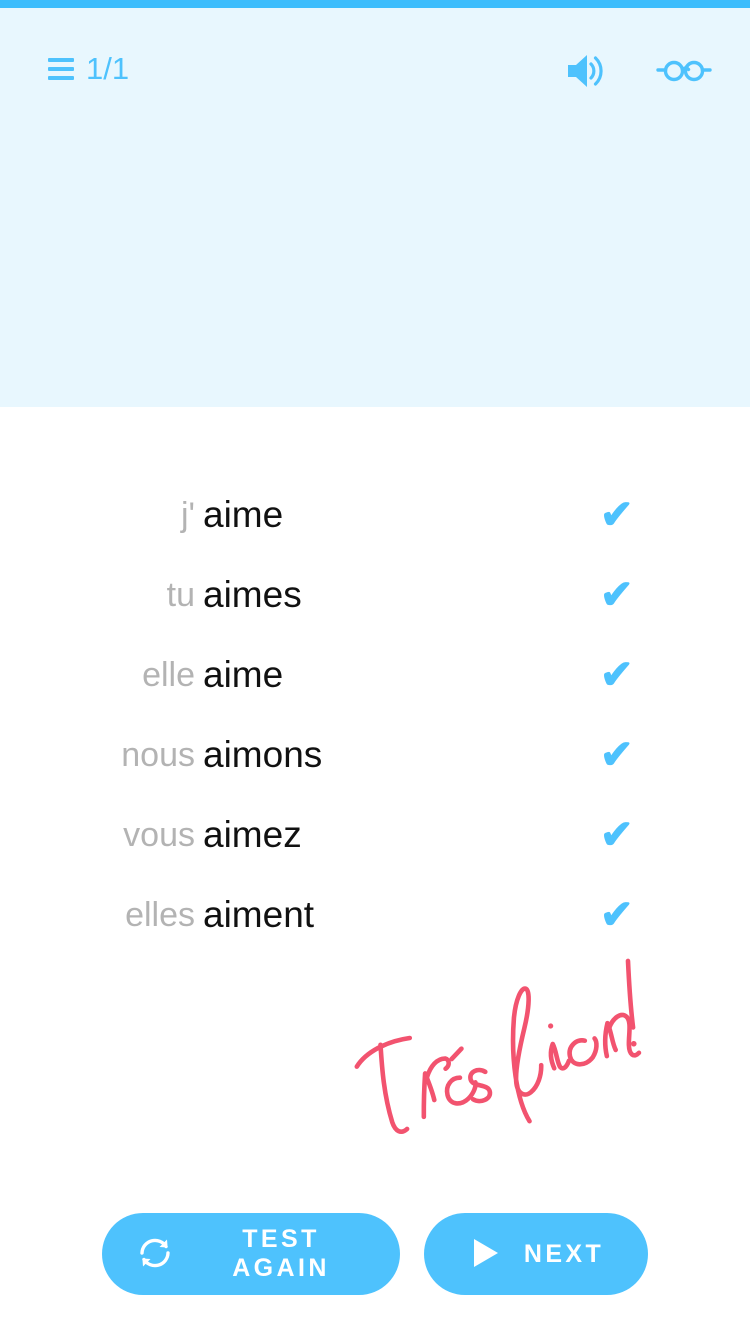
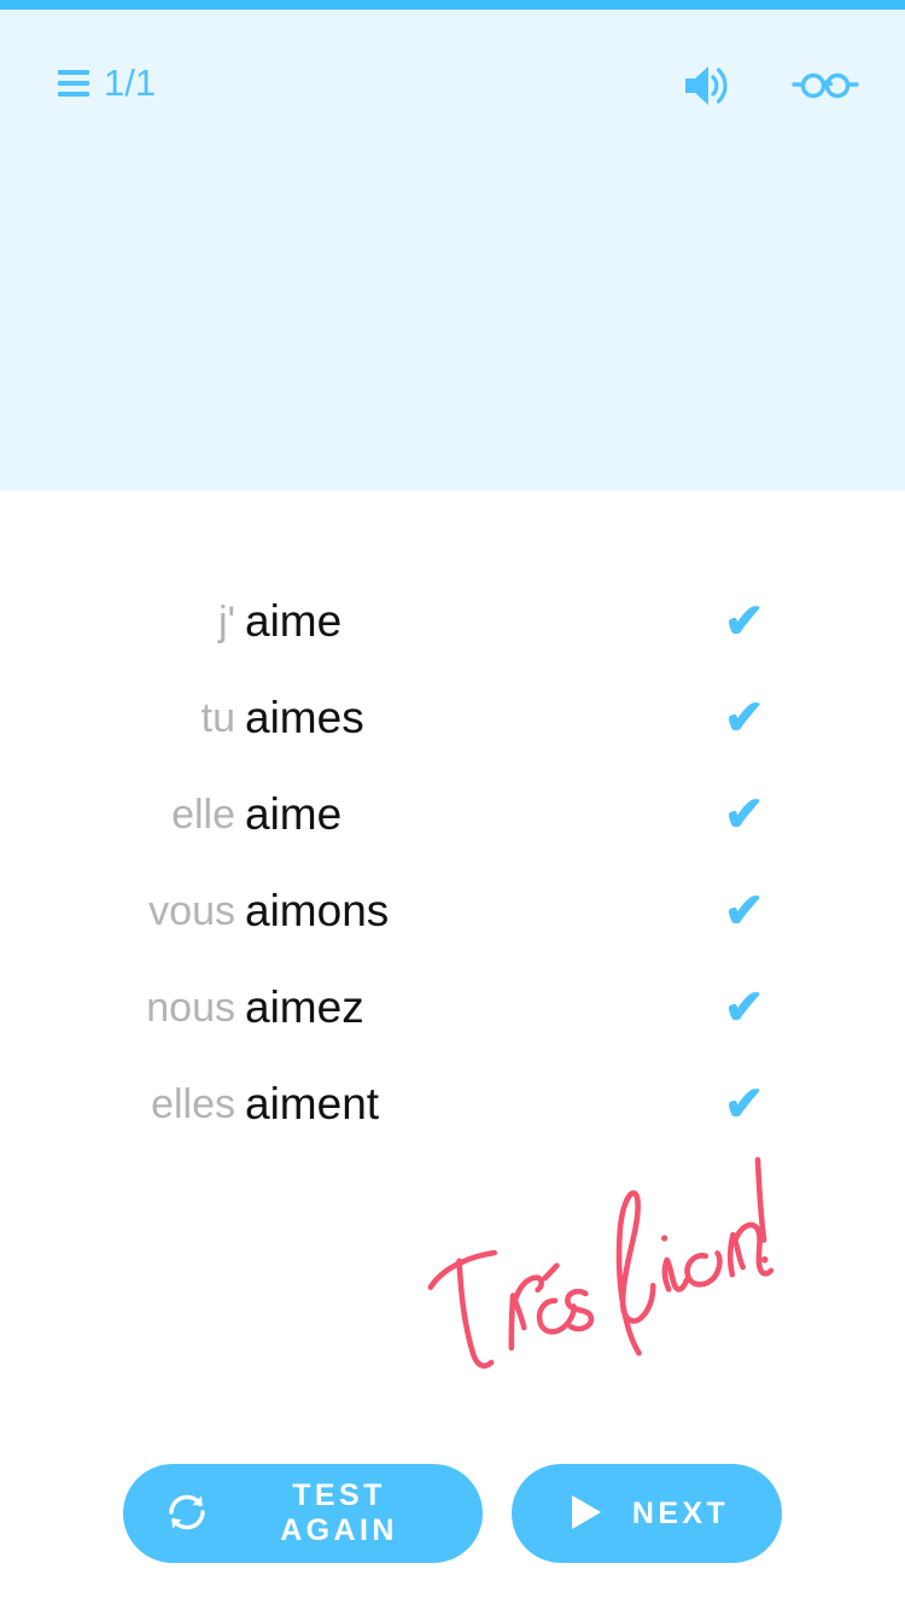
  1/1
  j'
  aime
  ✔
  tu
  aimes
  ✔
  elle
  aime
  ✔
- nous
+ vous
  aimons
  ✔
- vous
+ nous
  aimez
  ✔
  elles
  aiment
  ✔
  TEST AGAIN
  NEXT
